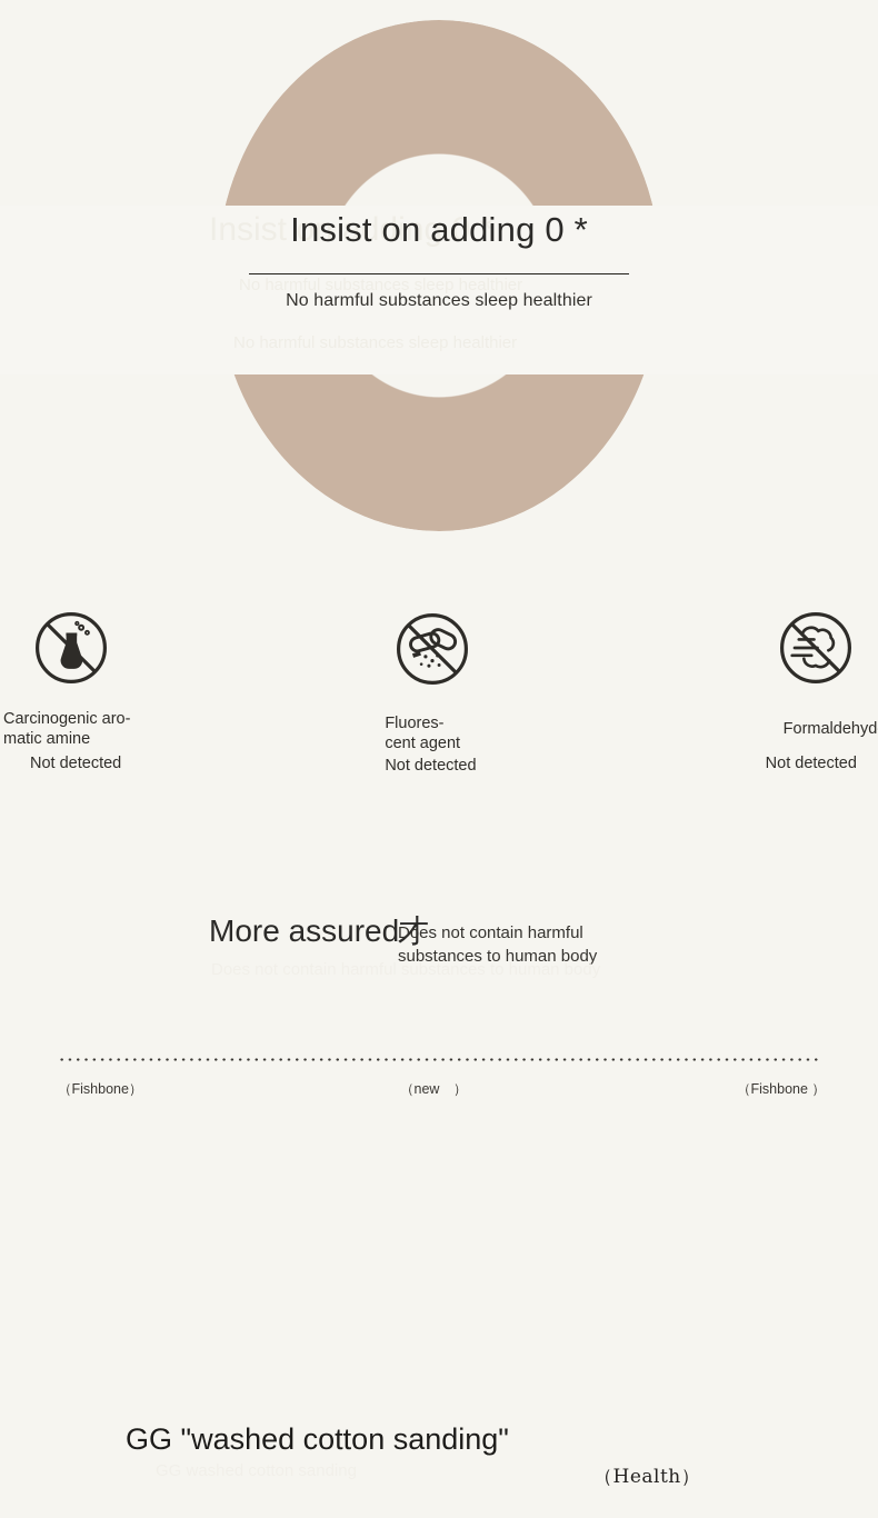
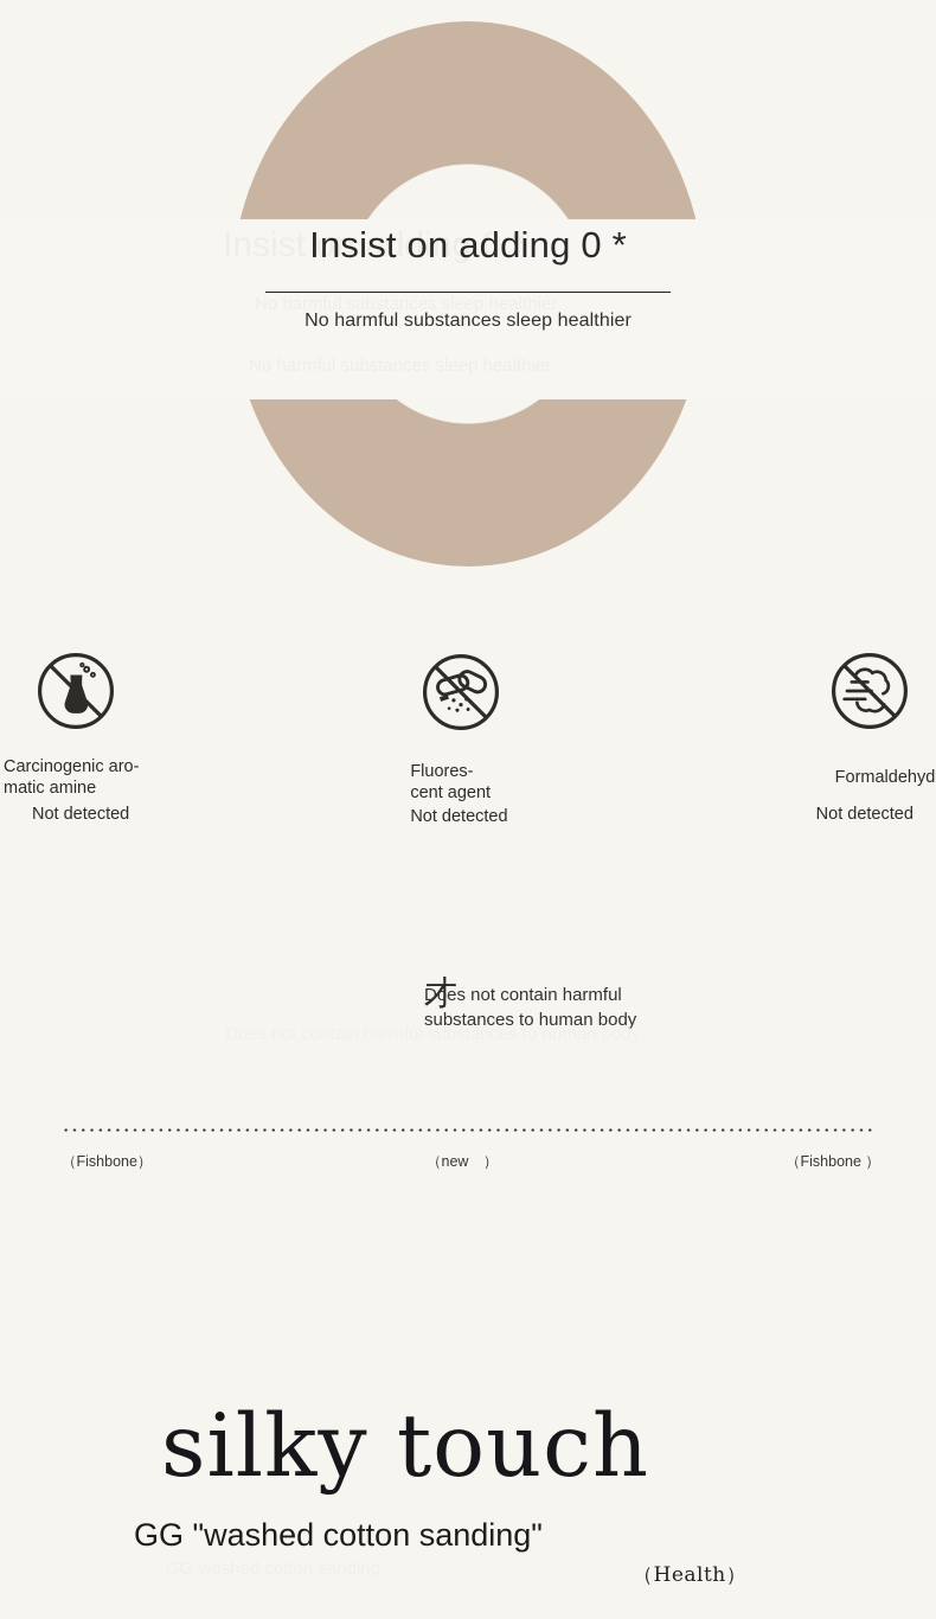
  Insist on adding 0 *
  No harmful substances sleep healthier
  Insist on adding 0 *
  No harmful substances sleep healthier
  Carcinogenic aro-
  matic amine
  Not detected
  Fluores-
  cent agent
  Not detected
  Formaldehyd
  Not detected
- More assured
  才
  Does not contain harmful substances to human body
  Does not contain harmful substances to human body
  （Fishbone）
  （new ）
  （Fishbone ）
+ silky touch
  GG "washed cotton sanding"
  （Health）
